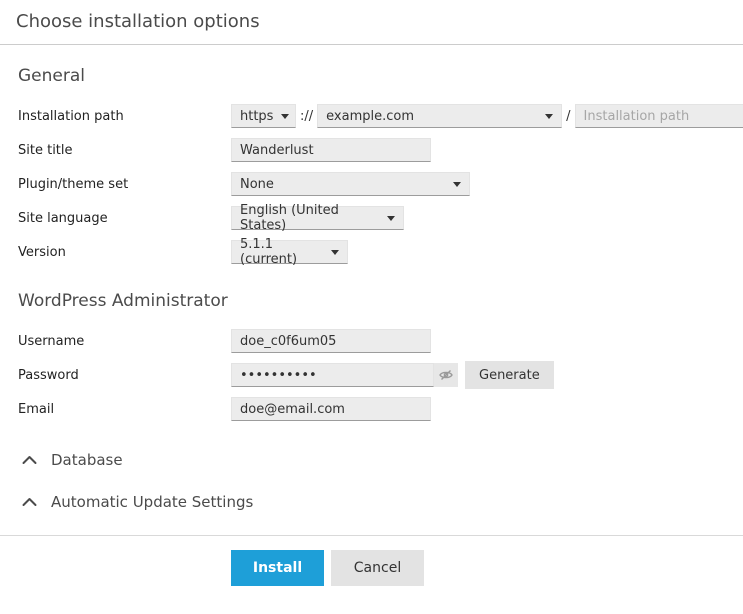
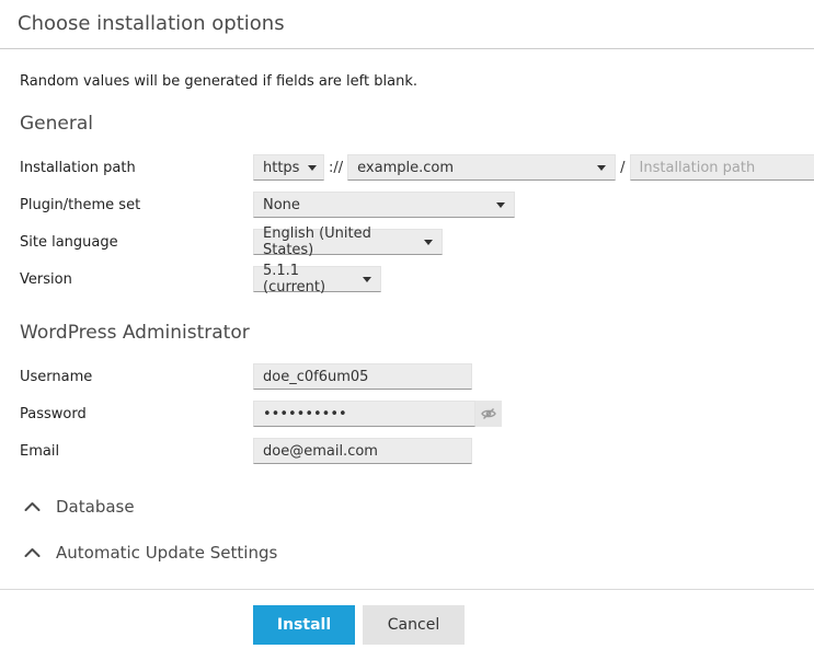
  Choose installation options
+ Random values will be generated if fields are left blank.
  General
  Installation path
  https
  ://
  example.com
  /
  Installation path
- Site title
- Wanderlust
  Plugin/theme set
  None
  Site language
  English (United States)
  Version
  5.1.1 (current)
  WordPress Administrator
  Username
  doe_c0f6um05
  Password
  ••••••••••
- Generate
  Email
  doe@email.com
  Database
  Automatic Update Settings
  Install
  Cancel
